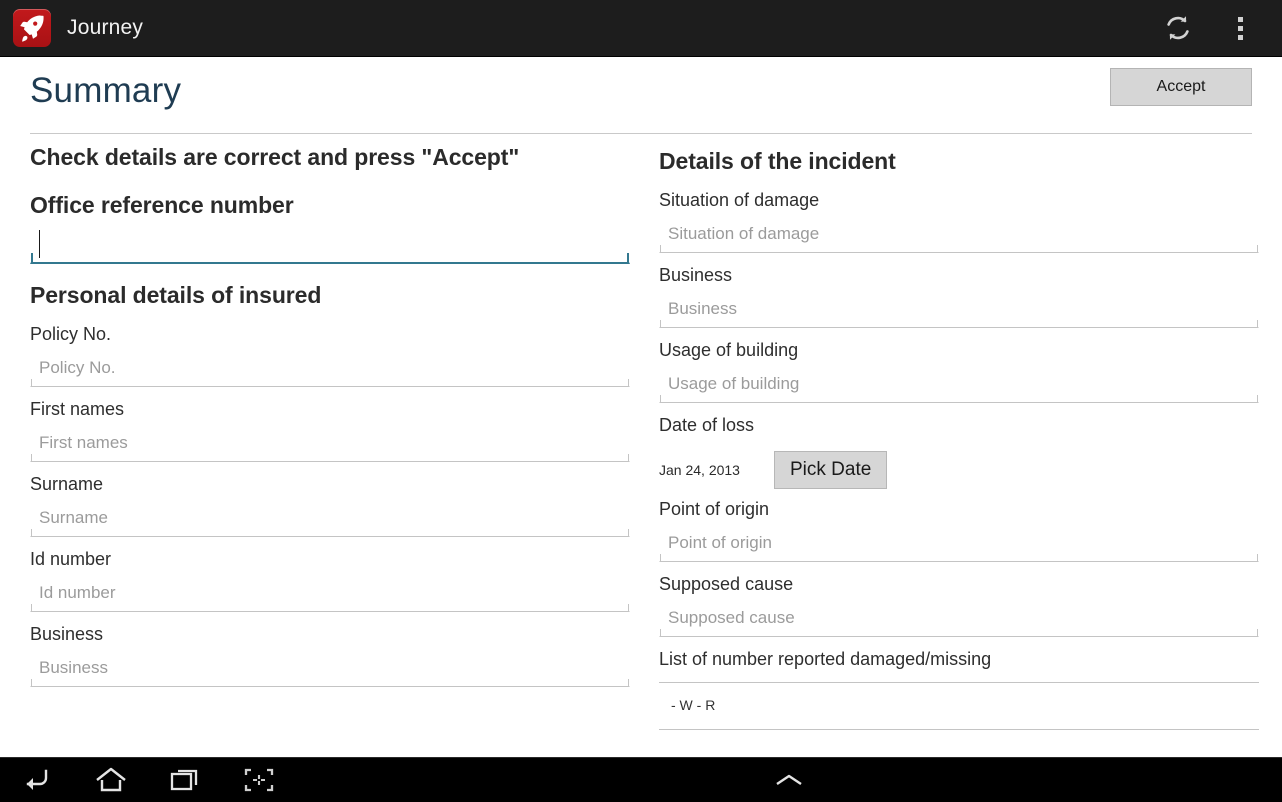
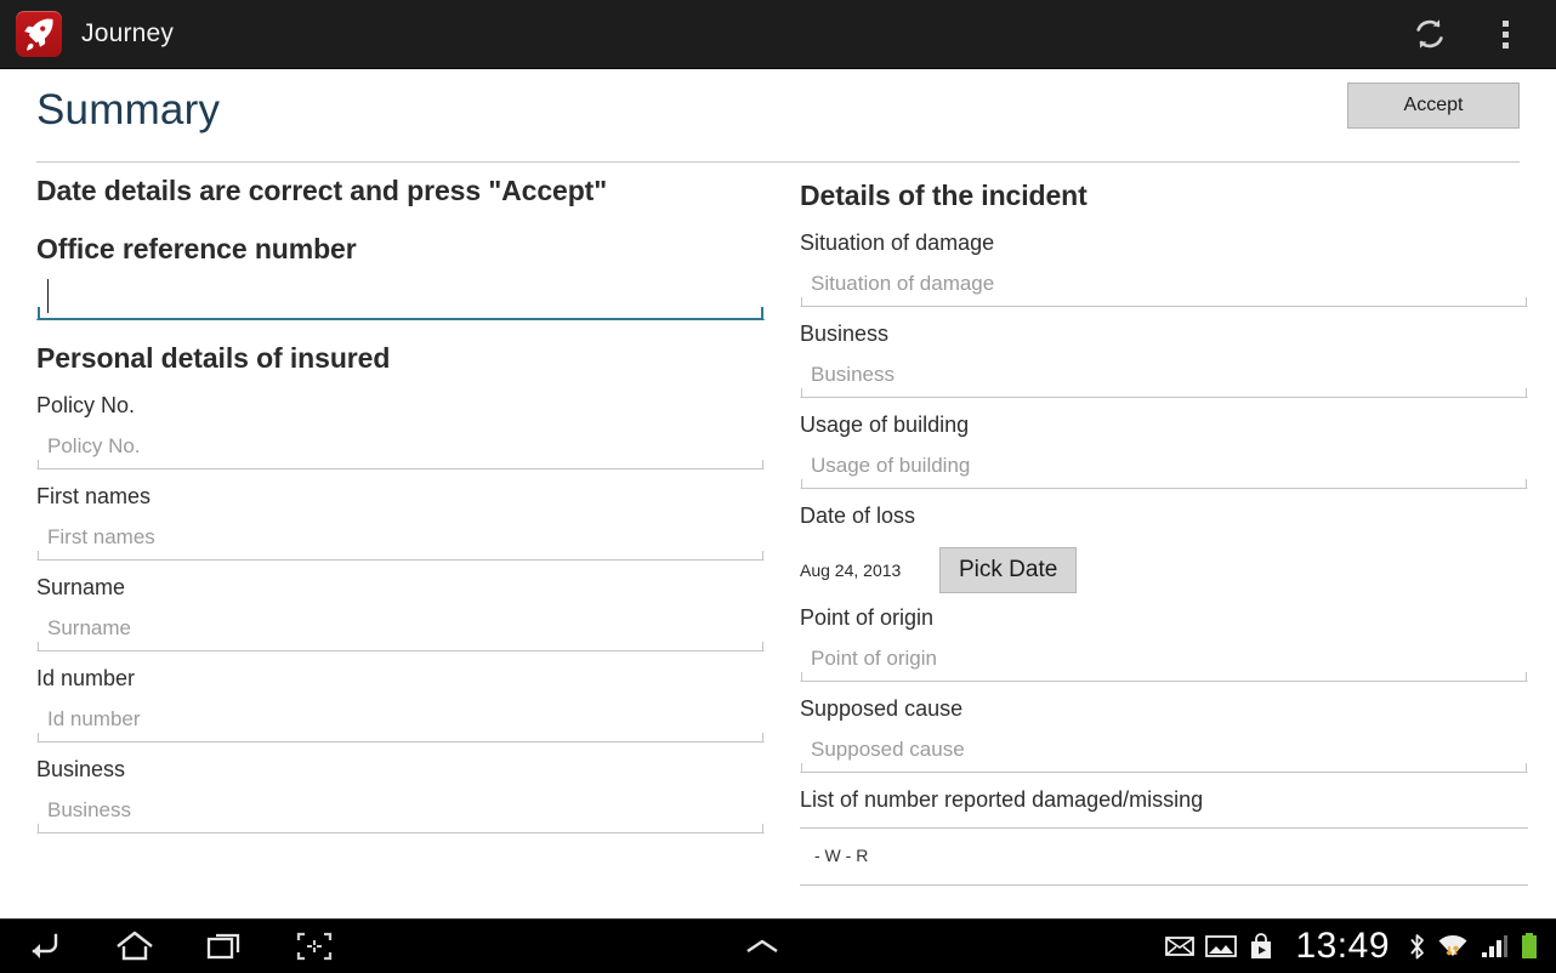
  Journey
  Summary
  Accept
- Check details are correct and press "Accept"
+ Date details are correct and press "Accept"
  Office reference number
  Personal details of insured
  Policy No.
  Policy No.
  First names
  First names
  Surname
  Surname
  Id number
  Id number
  Business
  Business
  Details of the incident
  Situation of damage
  Situation of damage
  Business
  Business
  Usage of building
  Usage of building
  Date of loss
- Jan 24, 2013
+ Aug 24, 2013
  Pick Date
  Point of origin
  Point of origin
  Supposed cause
  Supposed cause
  List of number reported damaged/missing
  - W - R
+ 13:49
